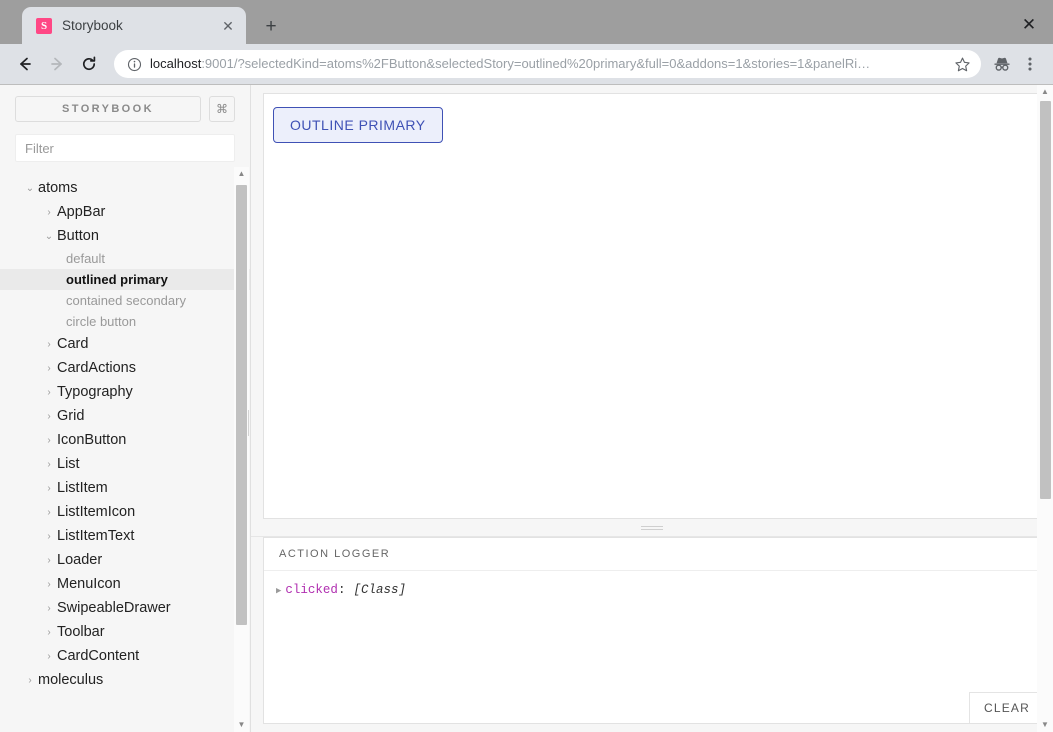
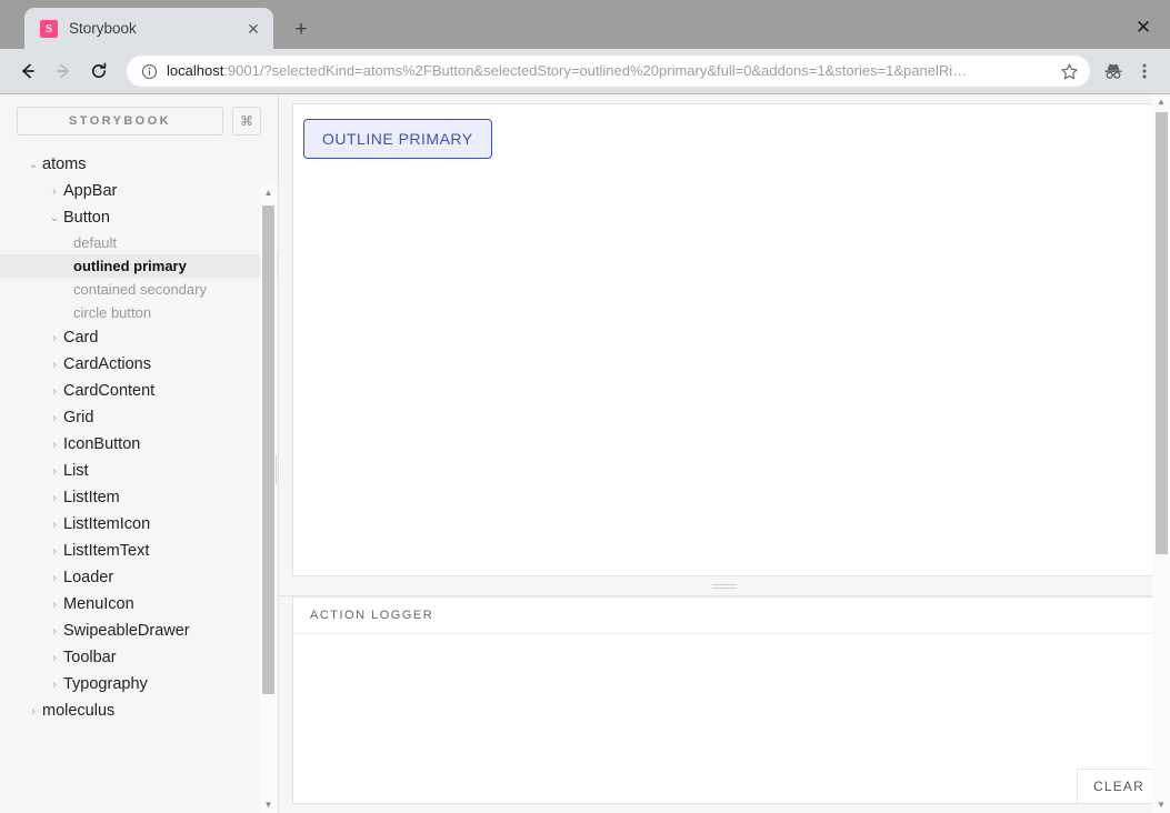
  S
  Storybook
  ✕
  +
  ✕
  localhost:9001/?selectedKind=atoms%2FButton&selectedStory=outlined%20primary&full=0&addons=1&stories=1&panelRi…
  STORYBOOK
  ⌘
- Filter
  ⌄
  atoms
  ›
  AppBar
  ⌄
  Button
  default
  outlined primary
  contained secondary
  circle button
  ›
  Card
  ›
  CardActions
  ›
- Typography
+ CardContent
  ›
  Grid
  ›
  IconButton
  ›
  List
  ›
  ListItem
  ›
  ListItemIcon
  ›
  ListItemText
  ›
  Loader
  ›
  MenuIcon
  ›
  SwipeableDrawer
  ›
  Toolbar
  ›
- CardContent
+ Typography
  ›
  moleculus
  ▲
  ▼
  OUTLINE PRIMARY
  ACTION LOGGER
- ▶
- clicked
- :
- [Class]
  CLEAR
  ▲
  ▼
